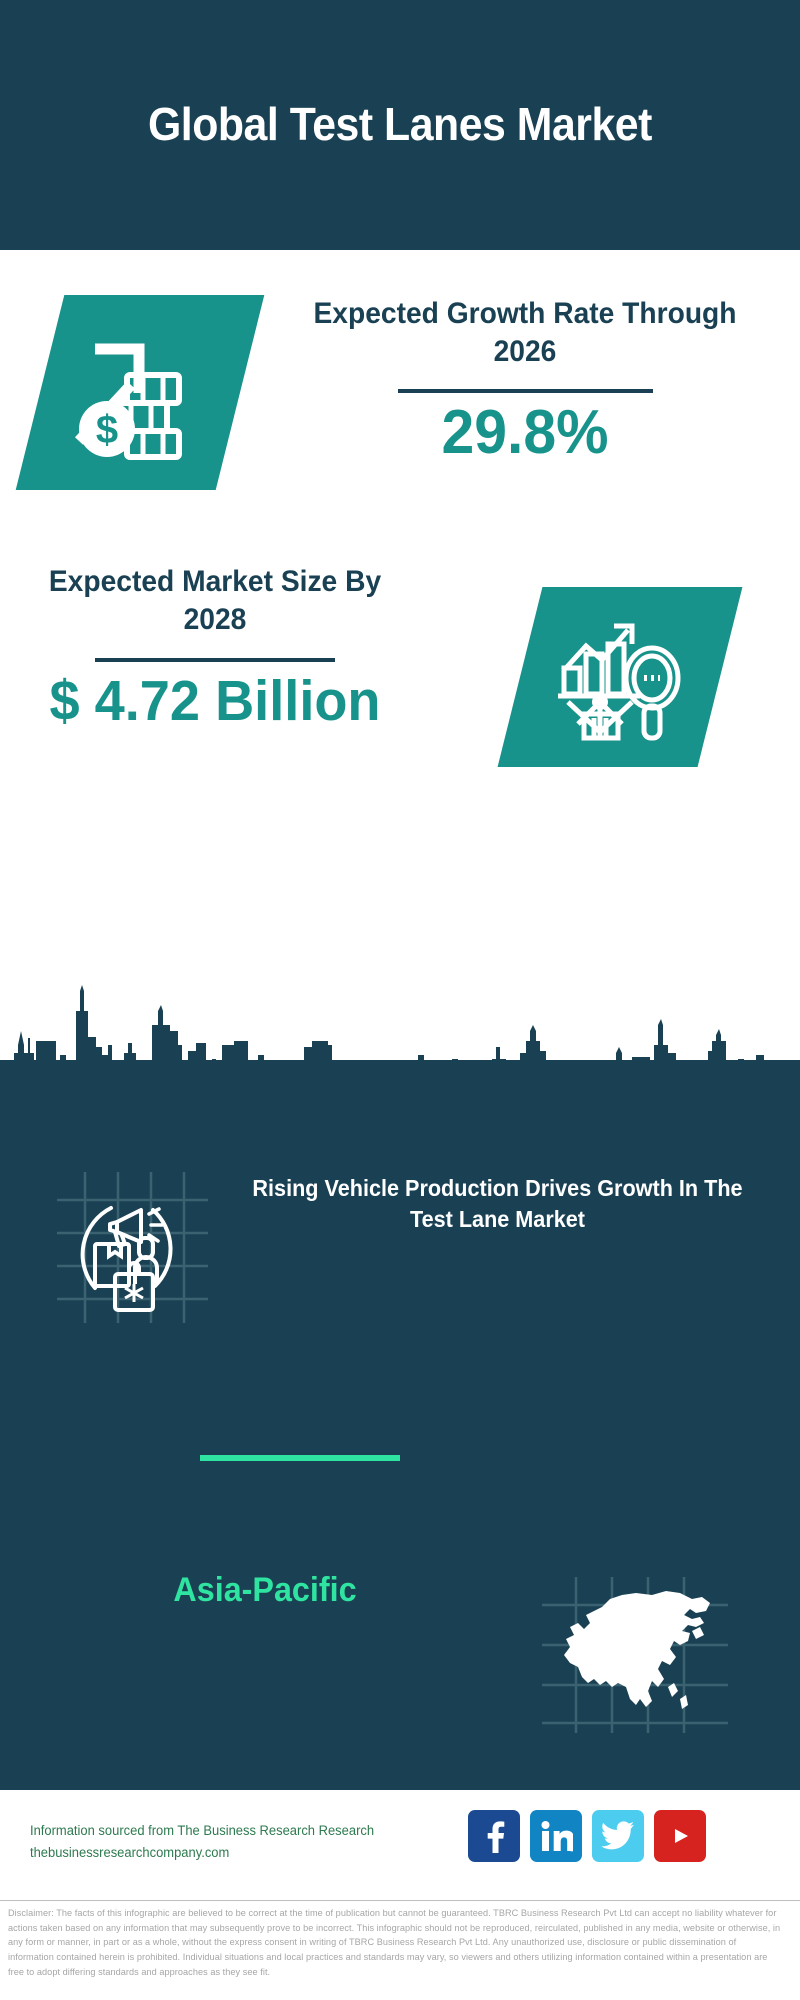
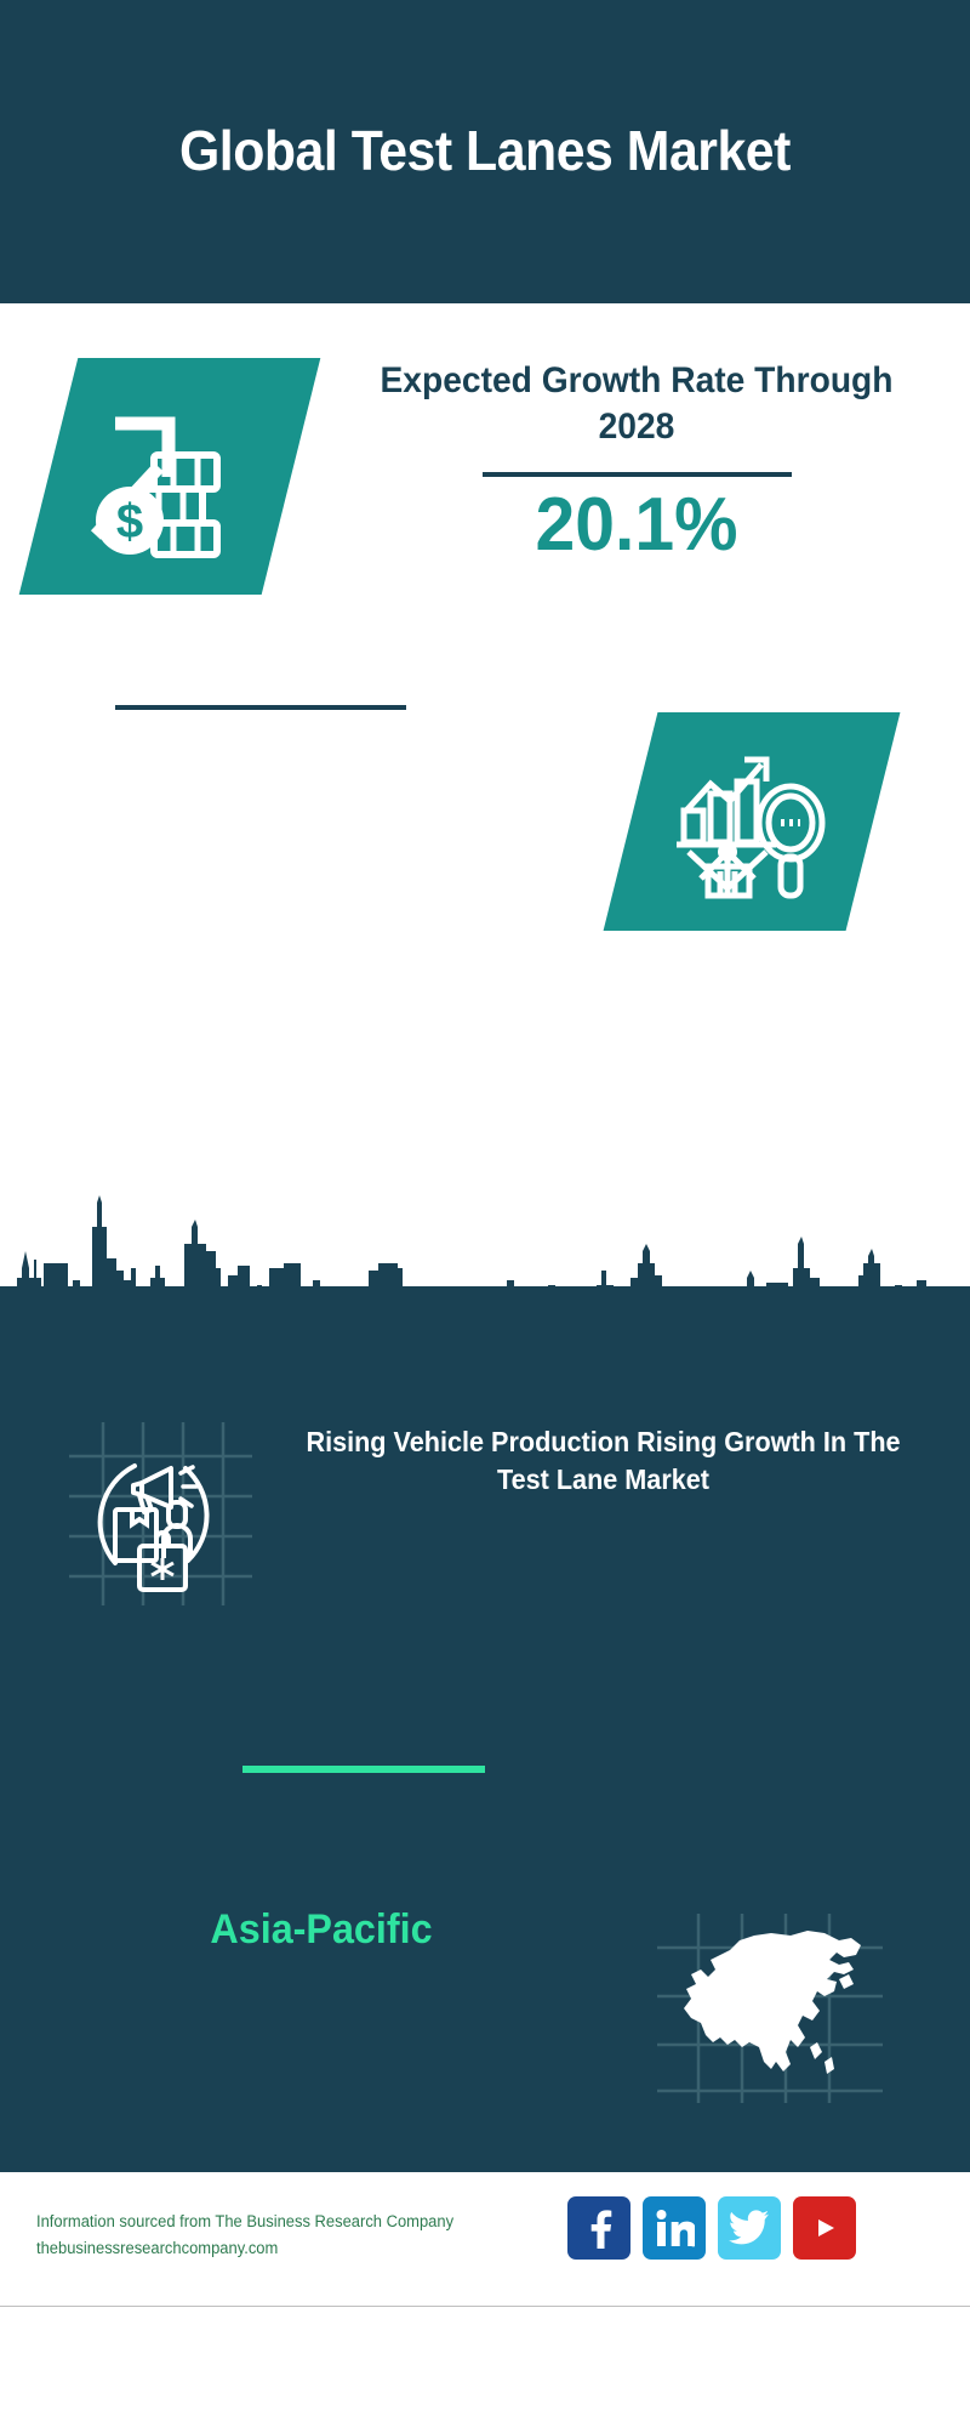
  Global Test Lanes Market
- Expected Growth Rate Through 2026
+ Expected Growth Rate Through 2028
- 29.8%
+ 20.1%
- Expected Market Size By 2028
- $ 4.72 Billion
- Rising Vehicle Production Drives Growth In The Test Lane Market
+ Rising Vehicle Production Rising Growth In The Test Lane Market
  Asia-Pacific
- Information sourced from The Business Research Research
+ Information sourced from The Business Research Company
  thebusinessresearchcompany.com
- Disclaimer: The facts of this infographic are believed to be correct at the time of publication but cannot be guaranteed. TBRC Business Research Pvt Ltd can accept no liability whatever for actions taken based on any information that may subsequently prove to be incorrect. This infographic should not be reproduced, reirculated, published in any media, website or otherwise, in any form or manner, in part or as a whole, without the express consent in writing of TBRC Business Research Pvt Ltd. Any unauthorized use, disclosure or public dissemination of information contained herein is prohibited. Individual situations and local practices and standards may vary, so viewers and others utilizing information contained within a presentation are free to adopt differing standards and approaches as they see fit.
